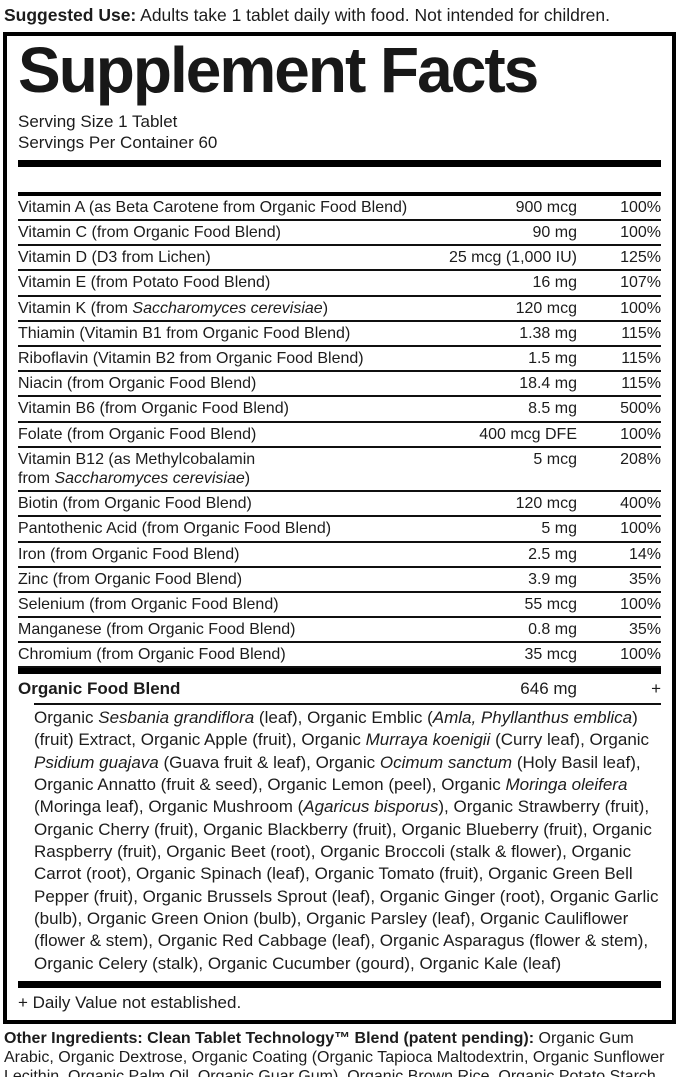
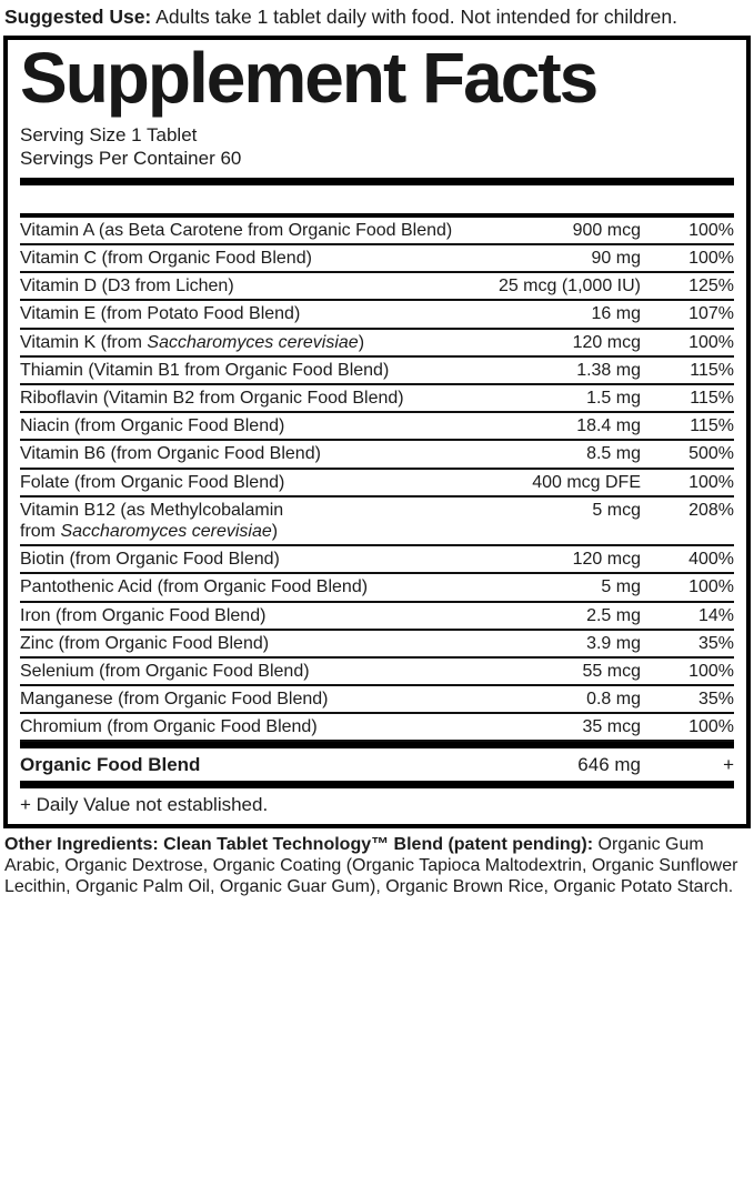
  Suggested Use: Adults take 1 tablet daily with food. Not intended for children.
  Supplement Facts
  Serving Size 1 Tablet
  Servings Per Container 60
  Vitamin A (as Beta Carotene from Organic Food Blend)
  900 mcg
  100%
  Vitamin C (from Organic Food Blend)
  90 mg
  100%
  Vitamin D (D3 from Lichen)
  25 mcg (1,000 IU)
  125%
  Vitamin E (from Potato Food Blend)
  16 mg
  107%
  Vitamin K (from Saccharomyces cerevisiae)
  120 mcg
  100%
  Thiamin (Vitamin B1 from Organic Food Blend)
  1.38 mg
  115%
  Riboflavin (Vitamin B2 from Organic Food Blend)
  1.5 mg
  115%
  Niacin (from Organic Food Blend)
  18.4 mg
  115%
  Vitamin B6 (from Organic Food Blend)
  8.5 mg
  500%
  Folate (from Organic Food Blend)
  400 mcg DFE
  100%
  Vitamin B12 (as Methylcobalamin
  from Saccharomyces cerevisiae)
  5 mcg
  208%
  Biotin (from Organic Food Blend)
  120 mcg
  400%
  Pantothenic Acid (from Organic Food Blend)
  5 mg
  100%
  Iron (from Organic Food Blend)
  2.5 mg
  14%
  Zinc (from Organic Food Blend)
  3.9 mg
  35%
  Selenium (from Organic Food Blend)
  55 mcg
  100%
  Manganese (from Organic Food Blend)
  0.8 mg
  35%
  Chromium (from Organic Food Blend)
  35 mcg
  100%
  Organic Food Blend
  646 mg
  +
- Organic Sesbania grandiflora (leaf), Organic Emblic (Amla, Phyllanthus emblica) (fruit) Extract, Organic Apple (fruit), Organic Murraya koenigii (Curry leaf), Organic Psidium guajava (Guava fruit & leaf), Organic Ocimum sanctum (Holy Basil leaf), Organic Annatto (fruit & seed), Organic Lemon (peel), Organic Moringa oleifera (Moringa leaf), Organic Mushroom (Agaricus bisporus), Organic Strawberry (fruit), Organic Cherry (fruit), Organic Blackberry (fruit), Organic Blueberry (fruit), Organic Raspberry (fruit), Organic Beet (root), Organic Broccoli (stalk & flower), Organic Carrot (root), Organic Spinach (leaf), Organic Tomato (fruit), Organic Green Bell Pepper (fruit), Organic Brussels Sprout (leaf), Organic Ginger (root), Organic Garlic (bulb), Organic Green Onion (bulb), Organic Parsley (leaf), Organic Cauliflower (flower & stem), Organic Red Cabbage (leaf), Organic Asparagus (flower & stem), Organic Celery (stalk), Organic Cucumber (gourd), Organic Kale (leaf)
  + Daily Value not established.
  Other Ingredients: Clean Tablet Technology™ Blend (patent pending): Organic Gum Arabic, Organic Dextrose, Organic Coating (Organic Tapioca Maltodextrin, Organic Sunflower Lecithin, Organic Palm Oil, Organic Guar Gum), Organic Brown Rice, Organic Potato Starch.
